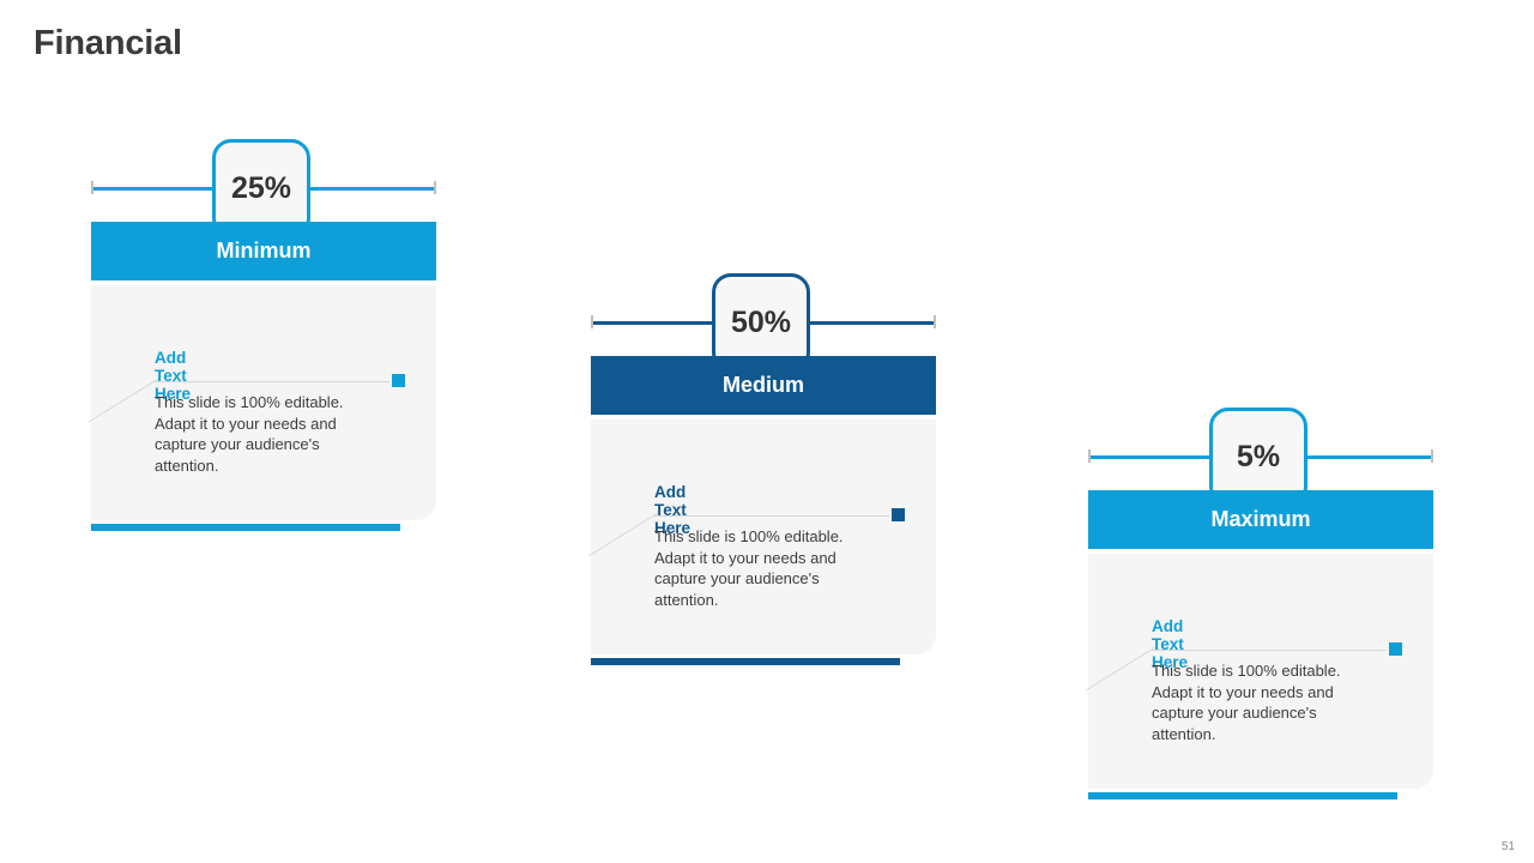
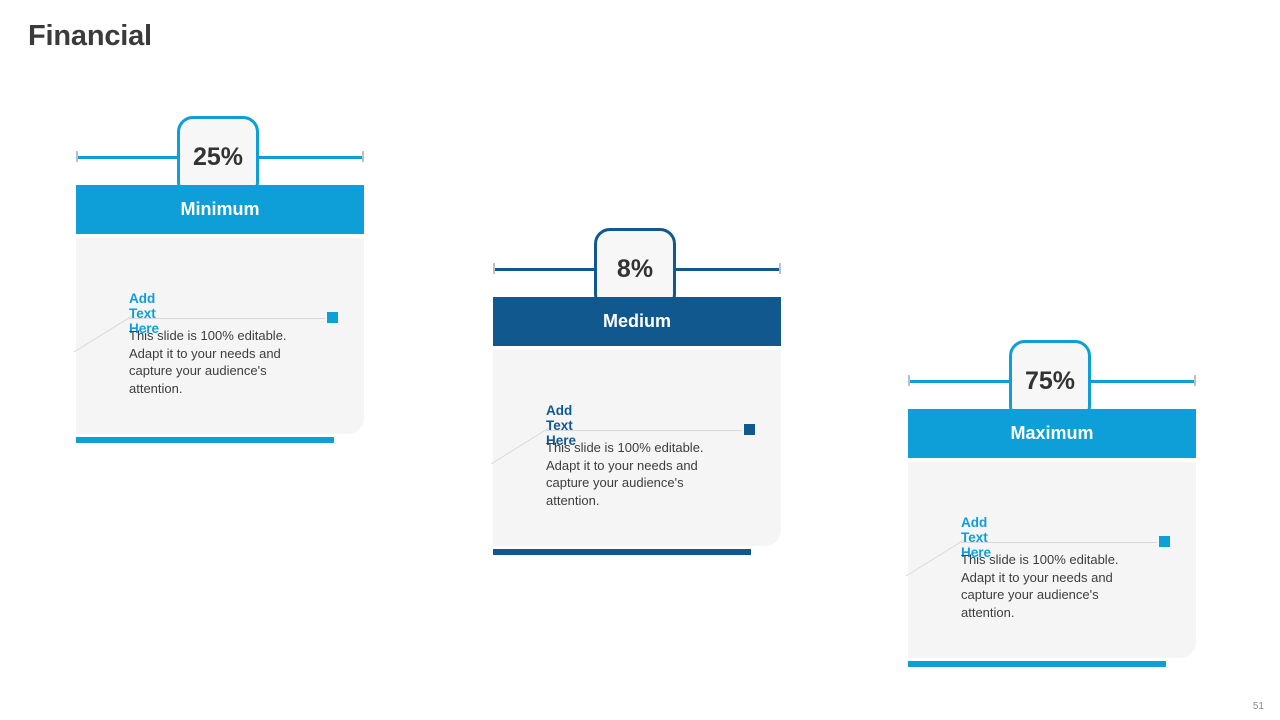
  Financial
  25%
  Minimum
  Add Text Here
  This slide is 100% editable. Adapt it to your needs and capture your audience's attention.
- 50%
+ 8%
  Medium
  Add Text Here
  This slide is 100% editable. Adapt it to your needs and capture your audience's attention.
- 5%
+ 75%
  Maximum
  Add Text Here
  This slide is 100% editable. Adapt it to your needs and capture your audience's attention.
  51
